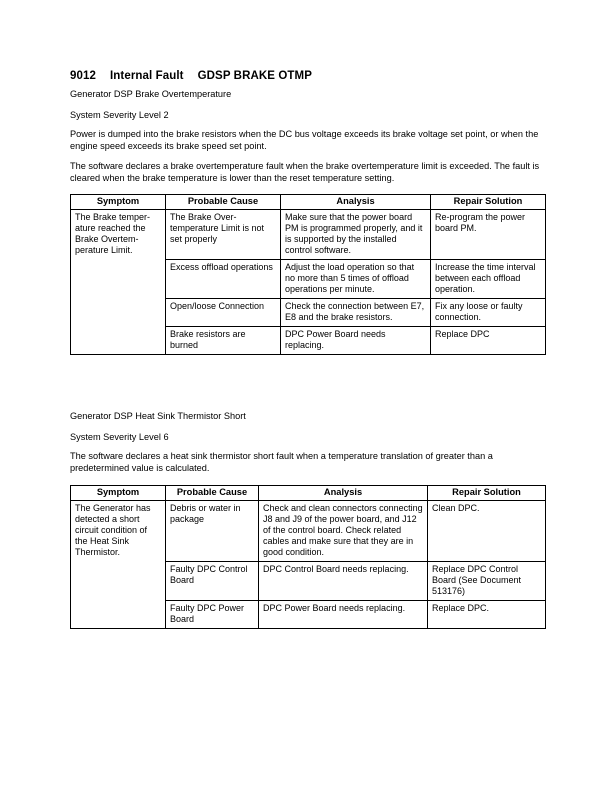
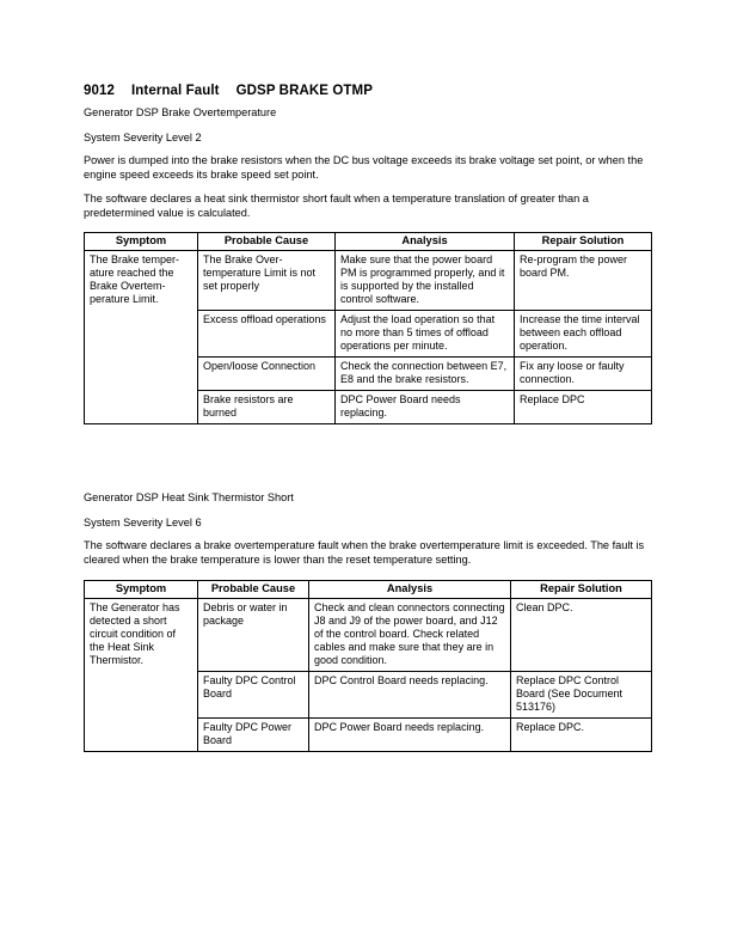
  9012 Internal Fault GDSP BRAKE OTMP
  Generator DSP Brake Overtemperature
  System Severity Level 2
  Power is dumped into the brake resistors when the DC bus voltage exceeds its brake voltage set point, or when the engine speed exceeds its brake speed set point.
- The software declares a brake overtemperature fault when the brake overtemperature limit is exceeded. The fault is cleared when the brake temperature is lower than the reset temperature setting.
+ The software declares a heat sink thermistor short fault when a temperature translation of greater than a predetermined value is calculated.
  Symptom	Probable Cause	Analysis	Repair Solution
  The Brake temper- ature reached the Brake Overtem- perature Limit.	The Brake Over- temperature Limit is not set properly	Make sure that the power board PM is programmed properly, and it is supported by the installed control software.	Re-program the power board PM.
  Excess offload operations	Adjust the load operation so that no more than 5 times of offload operations per minute.	Increase the time interval between each offload operation.
  Open/loose Connection	Check the connection between E7, E8 and the brake resistors.	Fix any loose or faulty connection.
  Brake resistors are burned	DPC Power Board needs replacing.	Replace DPC
  Generator DSP Heat Sink Thermistor Short
  System Severity Level 6
- The software declares a heat sink thermistor short fault when a temperature translation of greater than a predetermined value is calculated.
+ The software declares a brake overtemperature fault when the brake overtemperature limit is exceeded. The fault is cleared when the brake temperature is lower than the reset temperature setting.
  Symptom	Probable Cause	Analysis	Repair Solution
  The Generator has detected a short circuit condition of the Heat Sink Thermistor.	Debris or water in package	Check and clean connectors connecting J8 and J9 of the power board, and J12 of the control board. Check related cables and make sure that they are in good condition.	Clean DPC.
  Faulty DPC Control Board	DPC Control Board needs replacing.	Replace DPC Control Board (See Document 513176)
  Faulty DPC Power Board	DPC Power Board needs replacing.	Replace DPC.
